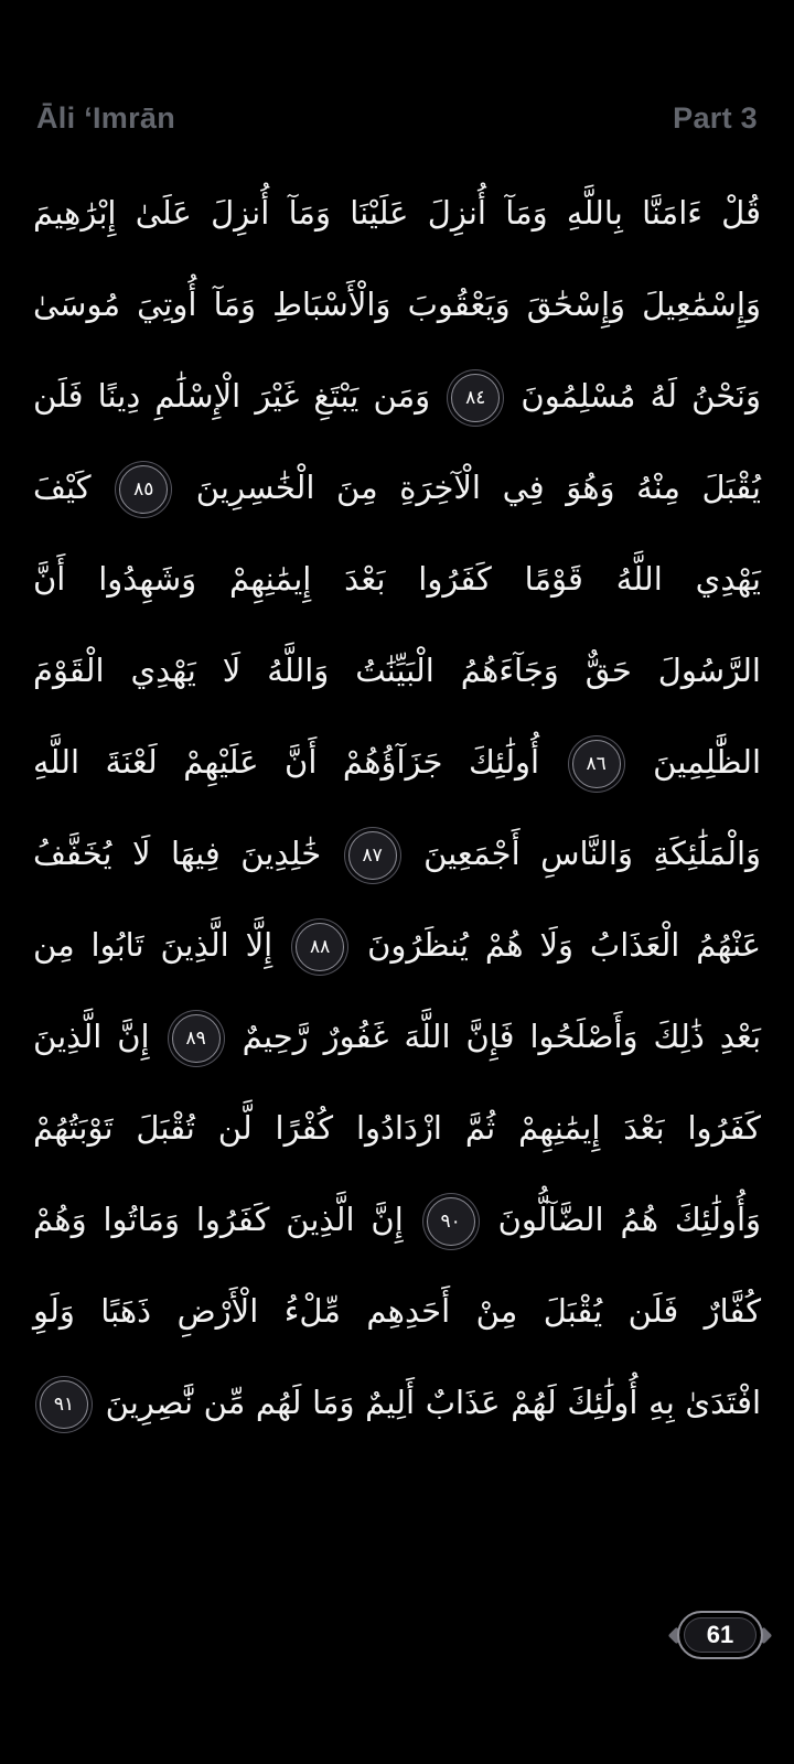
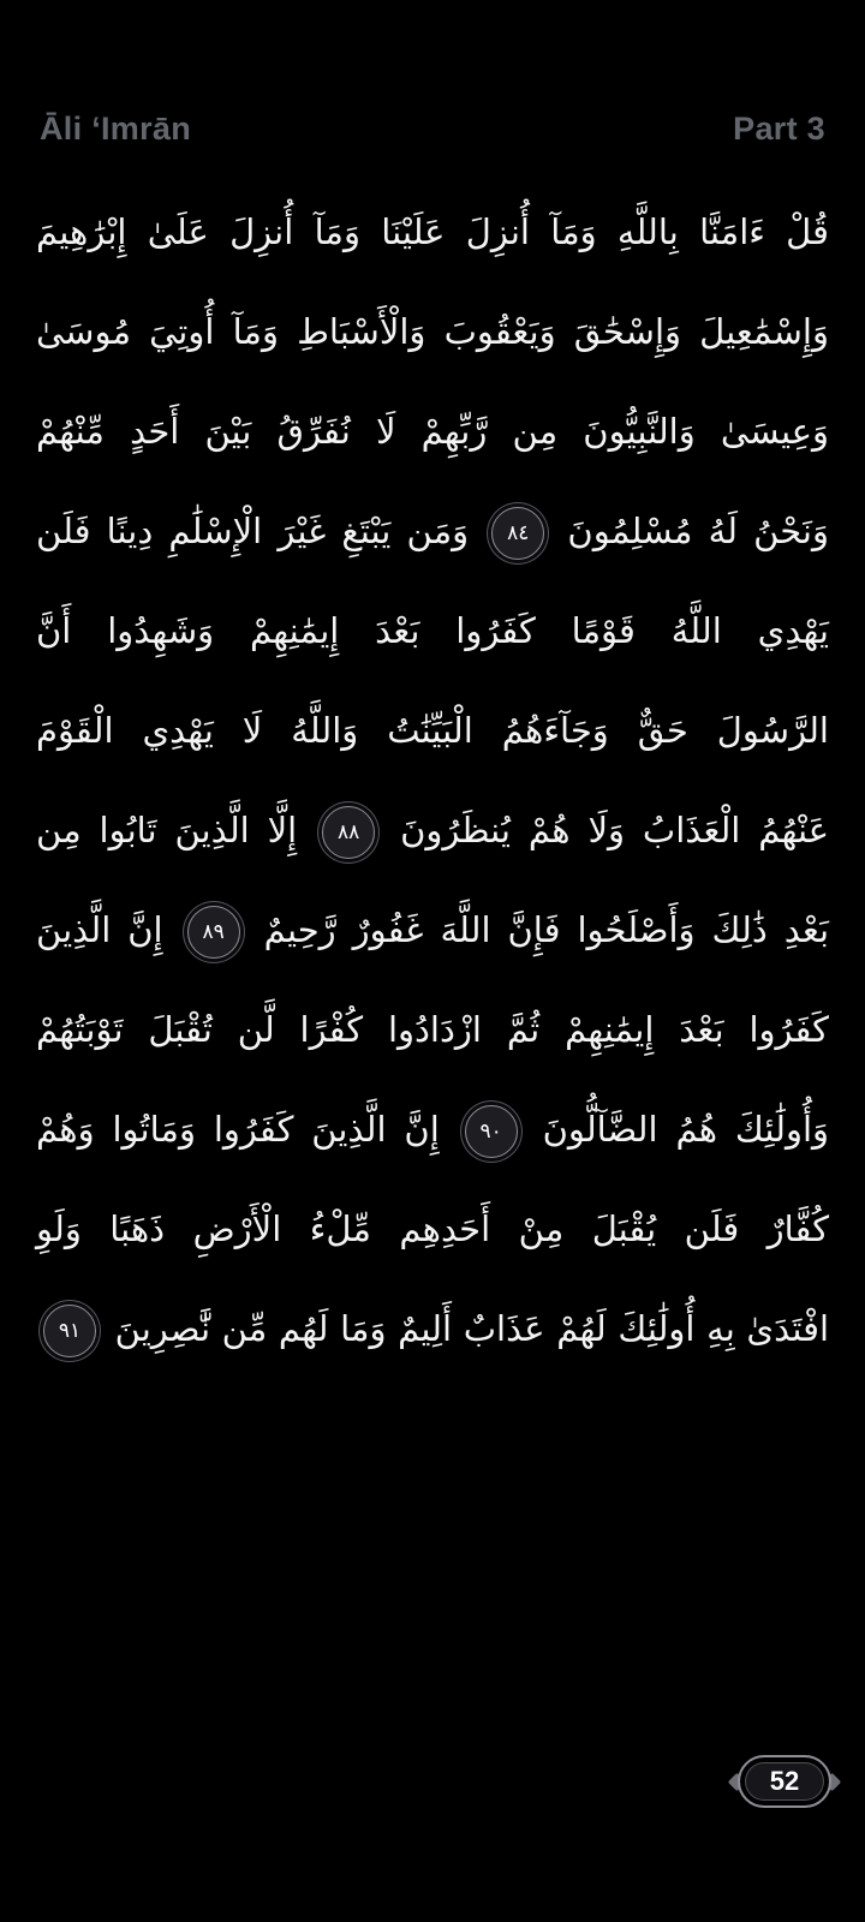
  Āli ‘Imrān
  Part 3
  قُلْ ءَامَنَّا بِاللَّهِ وَمَآ أُنزِلَ عَلَيْنَا وَمَآ أُنزِلَ عَلَىٰ إِبْرَٰهِيمَ
  وَإِسْمَٰعِيلَ وَإِسْحَٰقَ وَيَعْقُوبَ وَالْأَسْبَاطِ وَمَآ أُوتِيَ مُوسَىٰ
+ وَعِيسَىٰ وَالنَّبِيُّونَ مِن رَّبِّهِمْ لَا نُفَرِّقُ بَيْنَ أَحَدٍ مِّنْهُمْ
  وَنَحْنُ لَهُ مُسْلِمُونَ
  ٨٤
  وَمَن يَبْتَغِ غَيْرَ الْإِسْلَٰمِ دِينًا فَلَن
- يُقْبَلَ مِنْهُ وَهُوَ فِي الْآخِرَةِ مِنَ الْخَٰسِرِينَ
- ٨٥
- كَيْفَ
  يَهْدِي اللَّهُ قَوْمًا كَفَرُوا بَعْدَ إِيمَٰنِهِمْ وَشَهِدُوا أَنَّ
  الرَّسُولَ حَقٌّ وَجَآءَهُمُ الْبَيِّنَٰتُ وَاللَّهُ لَا يَهْدِي الْقَوْمَ
- الظَّٰلِمِينَ
- ٨٦
- أُولَٰئِكَ جَزَآؤُهُمْ أَنَّ عَلَيْهِمْ لَعْنَةَ اللَّهِ
- وَالْمَلَٰئِكَةِ وَالنَّاسِ أَجْمَعِينَ
- ٨٧
- خَٰلِدِينَ فِيهَا لَا يُخَفَّفُ
  عَنْهُمُ الْعَذَابُ وَلَا هُمْ يُنظَرُونَ
  ٨٨
  إِلَّا الَّذِينَ تَابُوا مِن
  بَعْدِ ذَٰلِكَ وَأَصْلَحُوا فَإِنَّ اللَّهَ غَفُورٌ رَّحِيمٌ
  ٨٩
  إِنَّ الَّذِينَ
  كَفَرُوا بَعْدَ إِيمَٰنِهِمْ ثُمَّ ازْدَادُوا كُفْرًا لَّن تُقْبَلَ تَوْبَتُهُمْ
  وَأُولَٰئِكَ هُمُ الضَّآلُّونَ
  ٩٠
  إِنَّ الَّذِينَ كَفَرُوا وَمَاتُوا وَهُمْ
  كُفَّارٌ فَلَن يُقْبَلَ مِنْ أَحَدِهِم مِّلْءُ الْأَرْضِ ذَهَبًا وَلَوِ
  افْتَدَىٰ بِهِ أُولَٰئِكَ لَهُمْ عَذَابٌ أَلِيمٌ وَمَا لَهُم مِّن نَّٰصِرِينَ
  ٩١
- 61
+ 52
